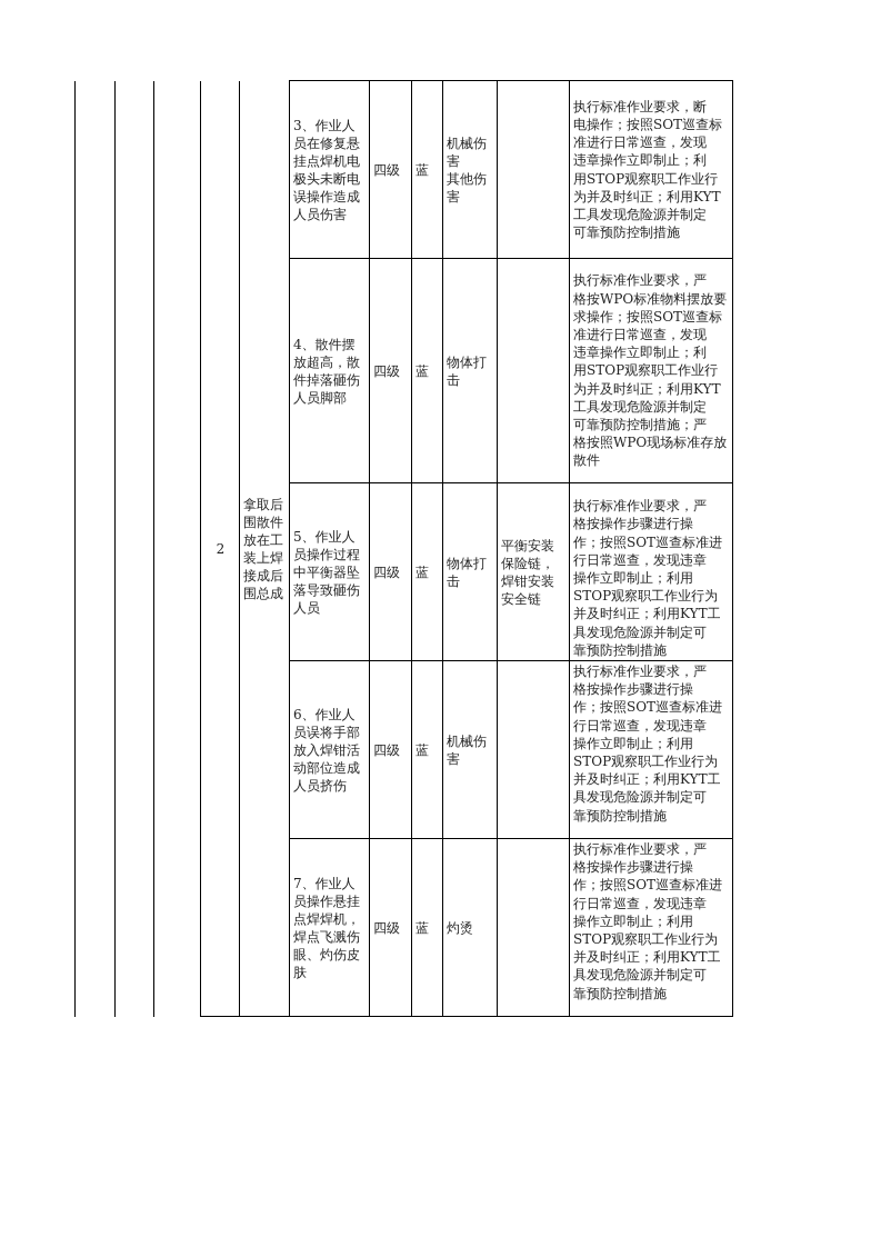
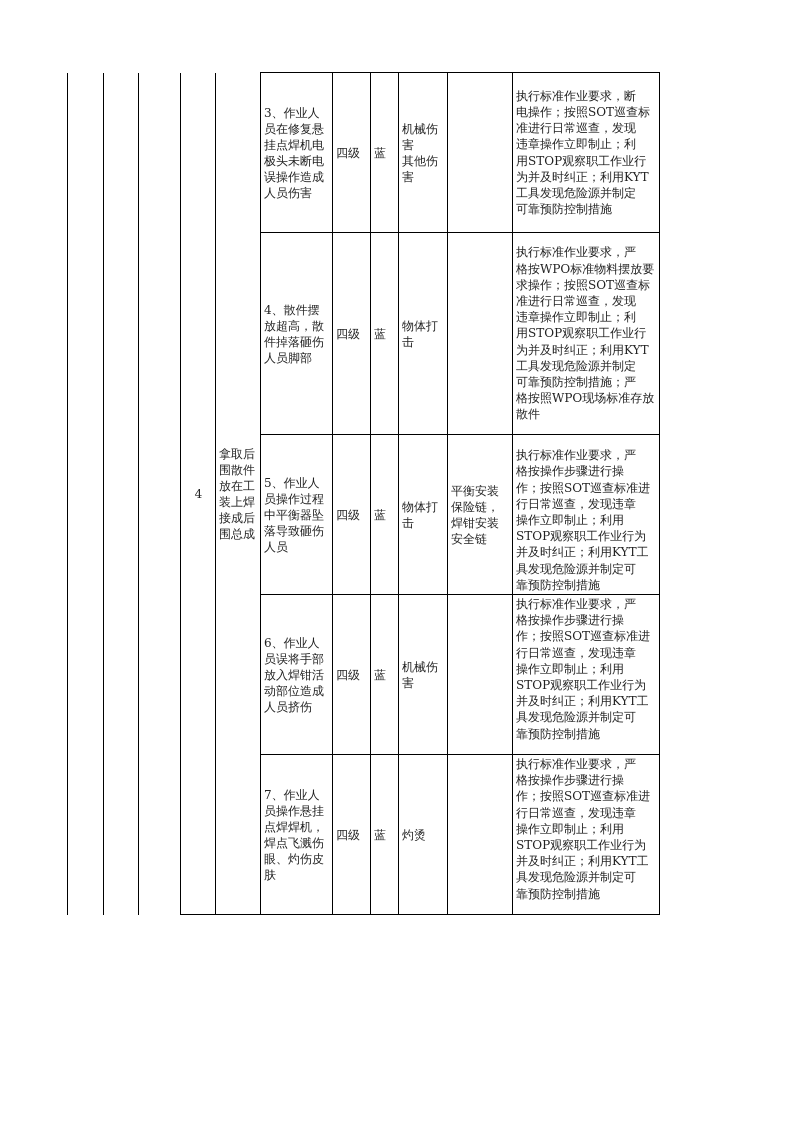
- 2
+ 4
  拿取后
  围散件
  放在工
  装上焊
  接成后
  围总成
  3、作业人
  员在修复悬
  挂点焊机电
  极头未断电
  误操作造成
  人员伤害
  四级
  蓝
  机械伤
  害
  其他伤
  害
  执行标准作业要求，断
  电操作；按照SOT巡查标
  准进行日常巡查，发现
  违章操作立即制止；利
  用STOP观察职工作业行
  为并及时纠正；利用KYT
  工具发现危险源并制定
  可靠预防控制措施
  4、散件摆
  放超高，散
  件掉落砸伤
  人员脚部
  四级
  蓝
  物体打
  击
  执行标准作业要求，严
  格按WPO标准物料摆放要
  求操作；按照SOT巡查标
  准进行日常巡查，发现
  违章操作立即制止；利
  用STOP观察职工作业行
  为并及时纠正；利用KYT
  工具发现危险源并制定
  可靠预防控制措施；严
  格按照WPO现场标准存放
  散件
  5、作业人
  员操作过程
  中平衡器坠
  落导致砸伤
  人员
  四级
  蓝
  物体打
  击
  平衡安装
  保险链，
  焊钳安装
  安全链
  执行标准作业要求，严
  格按操作步骤进行操
  作；按照SOT巡查标准进
  行日常巡查，发现违章
  操作立即制止；利用
  STOP观察职工作业行为
  并及时纠正；利用KYT工
  具发现危险源并制定可
  靠预防控制措施
  6、作业人
  员误将手部
  放入焊钳活
  动部位造成
  人员挤伤
  四级
  蓝
  机械伤
  害
  执行标准作业要求，严
  格按操作步骤进行操
  作；按照SOT巡查标准进
  行日常巡查，发现违章
  操作立即制止；利用
  STOP观察职工作业行为
  并及时纠正；利用KYT工
  具发现危险源并制定可
  靠预防控制措施
  7、作业人
  员操作悬挂
  点焊焊机，
  焊点飞溅伤
  眼、灼伤皮
  肤
  四级
  蓝
  灼烫
  执行标准作业要求，严
  格按操作步骤进行操
  作；按照SOT巡查标准进
  行日常巡查，发现违章
  操作立即制止；利用
  STOP观察职工作业行为
  并及时纠正；利用KYT工
  具发现危险源并制定可
  靠预防控制措施
